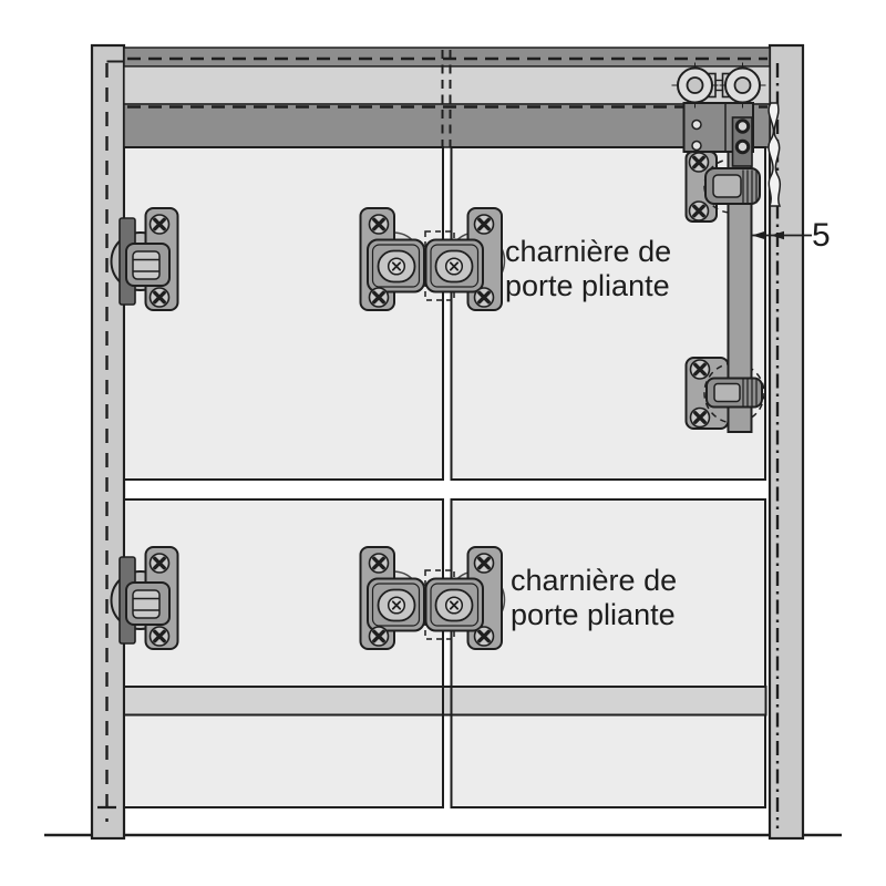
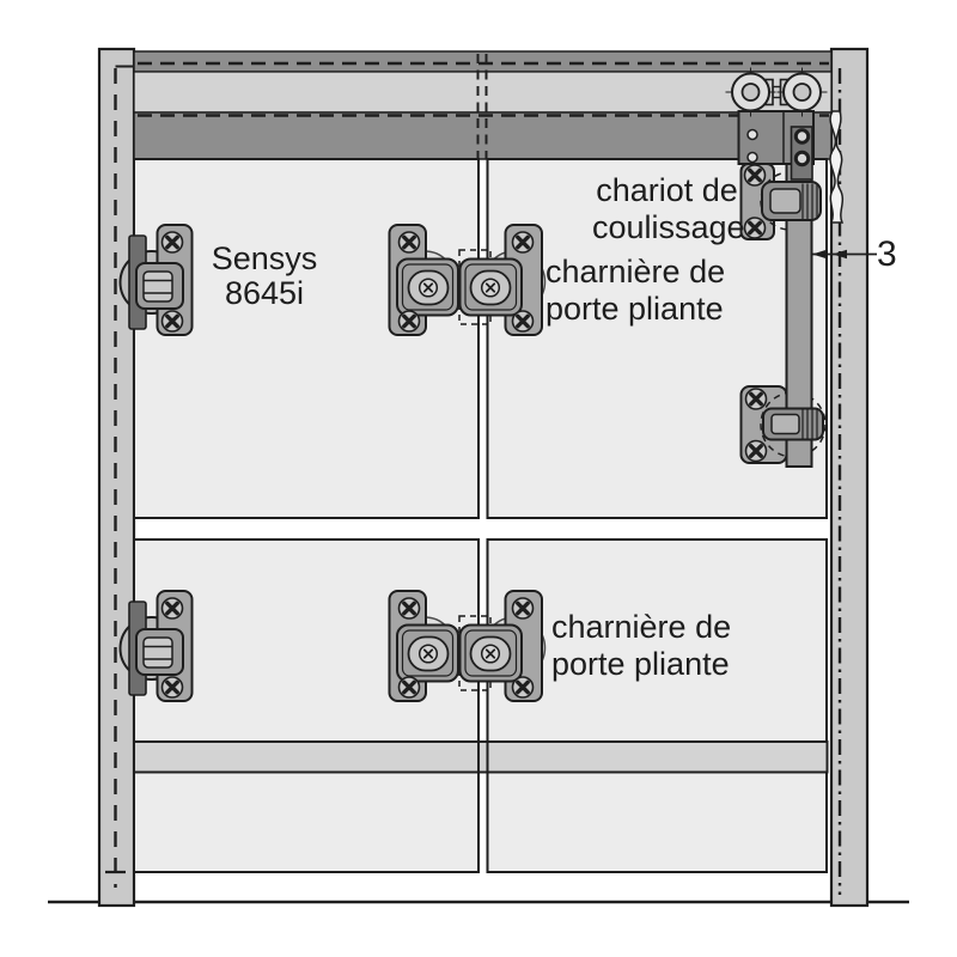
+ Sensys
+ 8645i
+ chariot de
+ coulissage
  charnière de
  porte pliante
  charnière de
  porte pliante
- 5
+ 3
